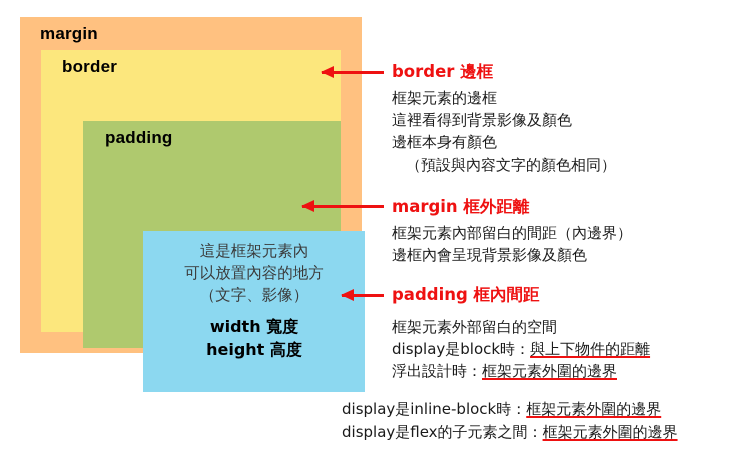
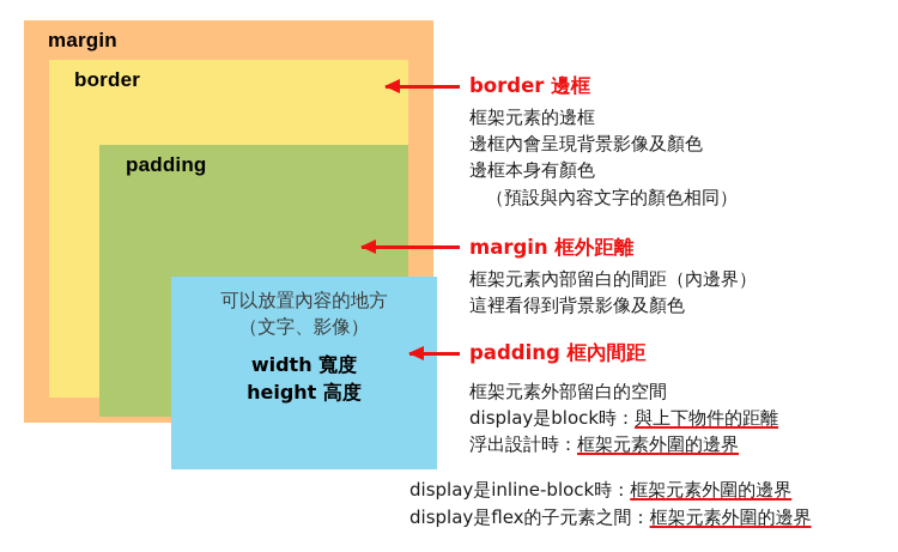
  margin
  border
  padding
- 這是框架元素內
  可以放置內容的地方
  （文字、影像）
  width 寬度
  height 高度
  border 邊框
  框架元素的邊框
- 這裡看得到背景影像及顏色
+ 邊框內會呈現背景影像及顏色
  邊框本身有顏色
  （預設與內容文字的顏色相同）
  margin 框外距離
  框架元素內部留白的間距（內邊界）
- 邊框內會呈現背景影像及顏色
+ 這裡看得到背景影像及顏色
  padding 框內間距
  框架元素外部留白的空間
  display是block時：與上下物件的距離
  浮出設計時：框架元素外圍的邊界
  display是inline-block時：框架元素外圍的邊界
  display是flex的子元素之間：框架元素外圍的邊界
